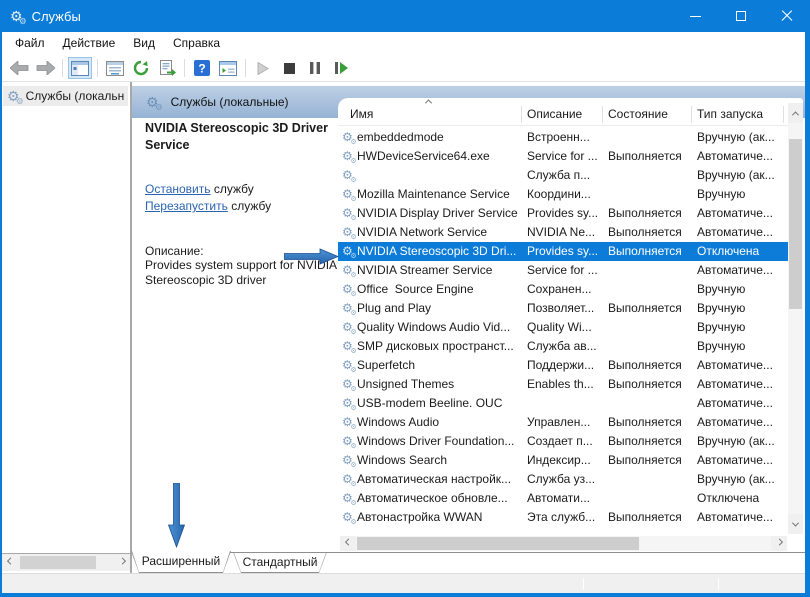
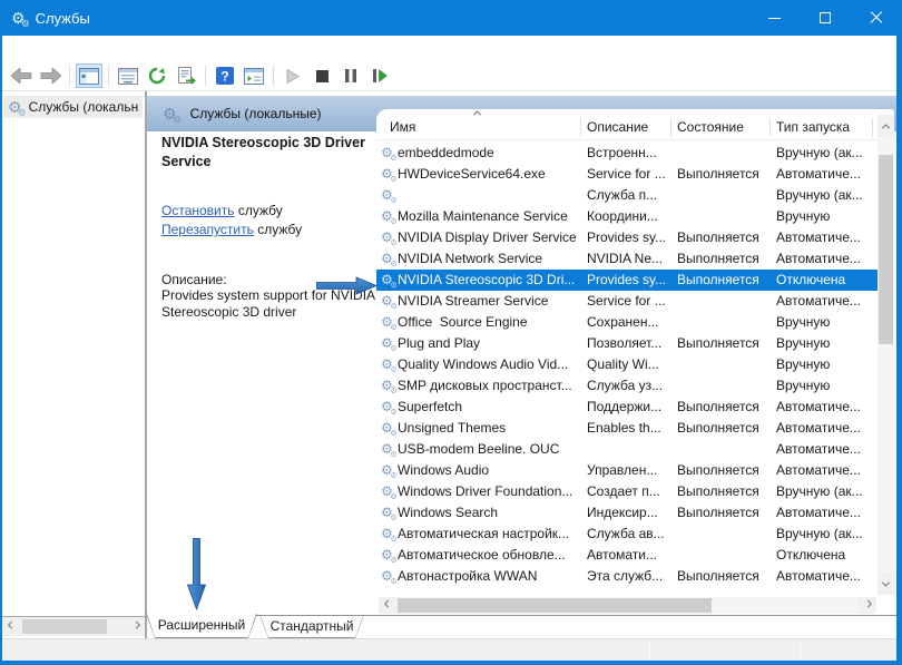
  Службы
- Файл
- Действие
- Вид
- Справка
  ?
  Службы (локальн
  Службы (локальные)
  NVIDIA Stereoscopic 3D Driver Service
  Остановить службу
  Перезапустить службу
  Описание:
  Provides system support for NVIDIA Stereoscopic 3D driver
  Имя
  Описание
  Состояние
  Тип запуска
  embeddedmode
  Встроенн...
  Вручную (ак...
  HWDeviceService64.exe
  Service for ...
  Выполняется
  Автоматиче...
  Служба п...
  Вручную (ак...
  Mozilla Maintenance Service
  Координи...
  Вручную
  NVIDIA Display Driver Service
  Provides sy...
  Выполняется
  Автоматиче...
  NVIDIA Network Service
  NVIDIA Ne...
  Выполняется
  Автоматиче...
  NVIDIA Stereoscopic 3D Dri...
  Provides sy...
  Выполняется
  Отключена
  NVIDIA Streamer Service
  Service for ...
  Автоматиче...
  Office Source Engine
  Сохранен...
  Вручную
  Plug and Play
  Позволяет...
  Выполняется
  Вручную
  Quality Windows Audio Vid...
  Quality Wi...
  Вручную
  SMP дисковых пространст...
- Служба ав...
+ Служба уз...
  Вручную
  Superfetch
  Поддержи...
  Выполняется
  Автоматиче...
  Unsigned Themes
  Enables th...
  Выполняется
  Автоматиче...
  USB-modem Beeline. OUC
  Автоматиче...
  Windows Audio
  Управлен...
  Выполняется
  Автоматиче...
  Windows Driver Foundation...
  Создает п...
  Выполняется
  Вручную (ак...
  Windows Search
  Индексир...
  Выполняется
  Автоматиче...
  Автоматическая настройк...
- Служба уз...
+ Служба ав...
  Вручную (ак...
  Автоматическое обновле...
  Автомати...
  Отключена
  Автонастройка WWAN
  Эта служб...
  Выполняется
  Автоматиче...
  Расширенный
  Стандартный
